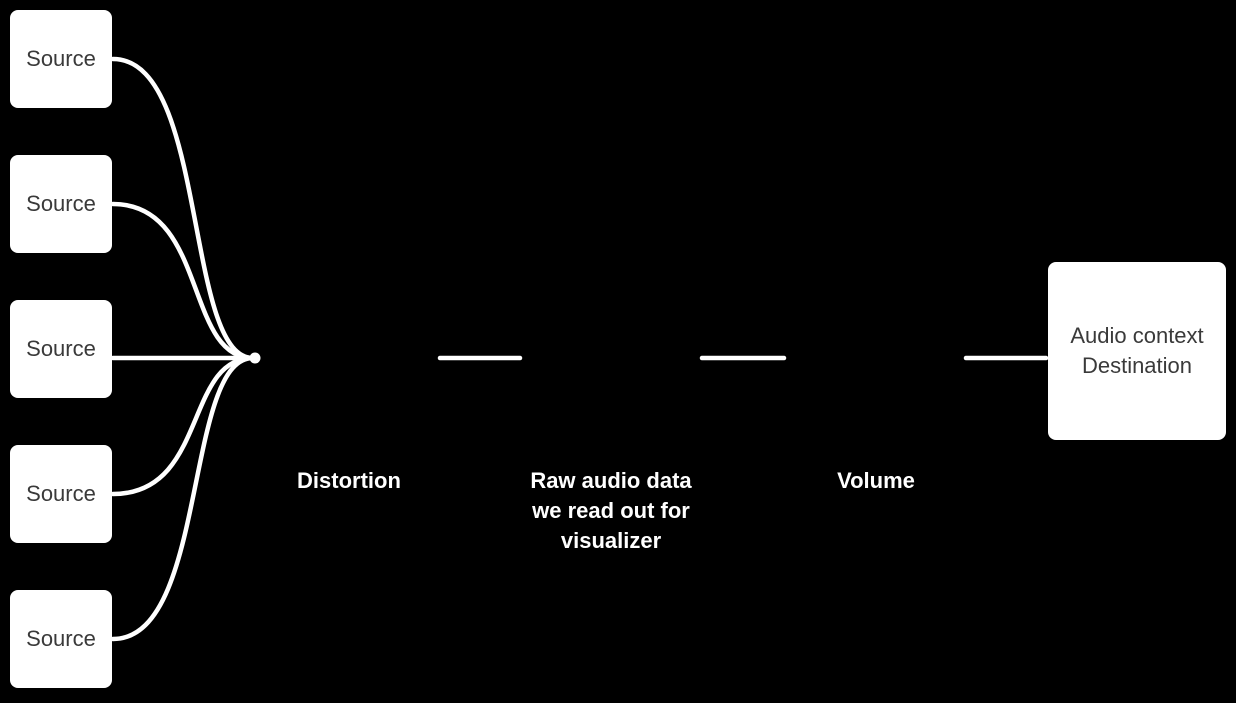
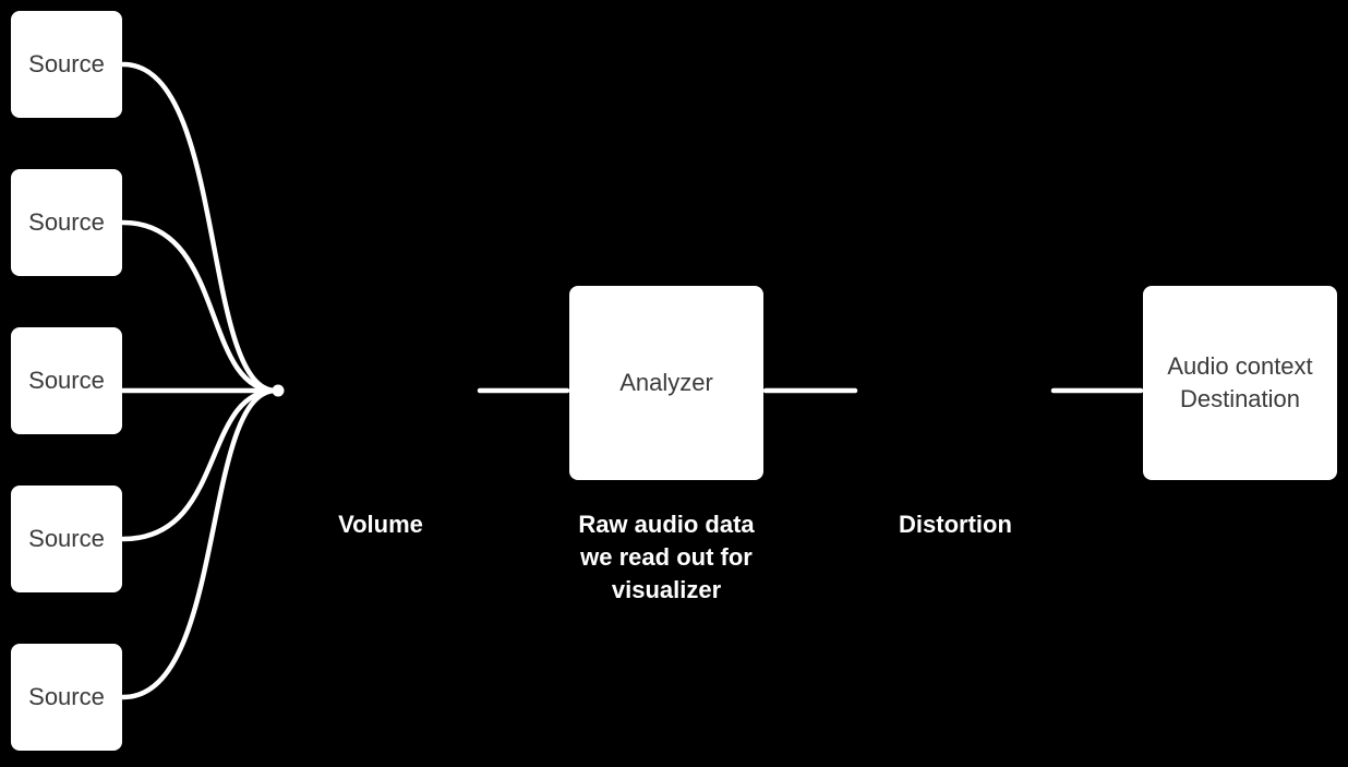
  Source
  Source
  Source
  Source
  Source
+ Analyzer
  Audio context
  Destination
- Distortion
+ Volume
  Raw audio data
  we read out for
  visualizer
- Volume
+ Distortion
